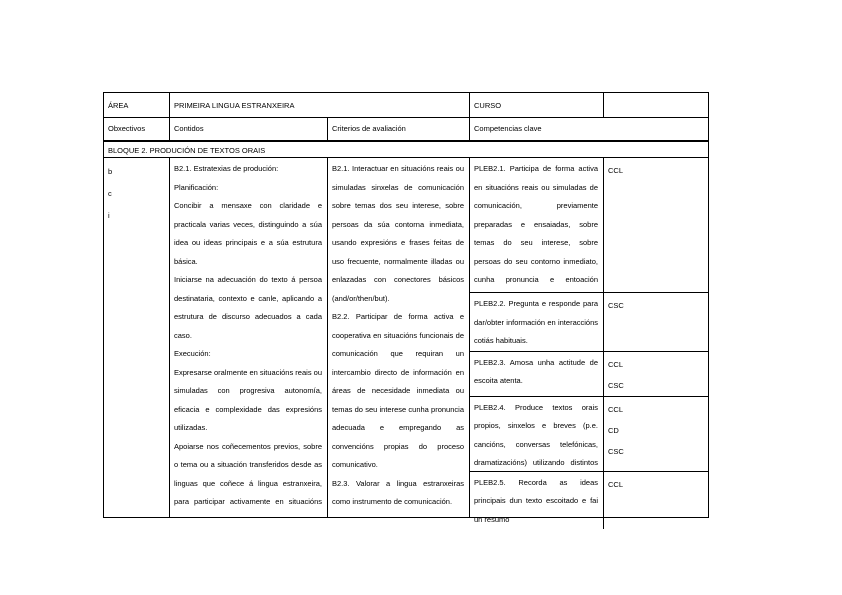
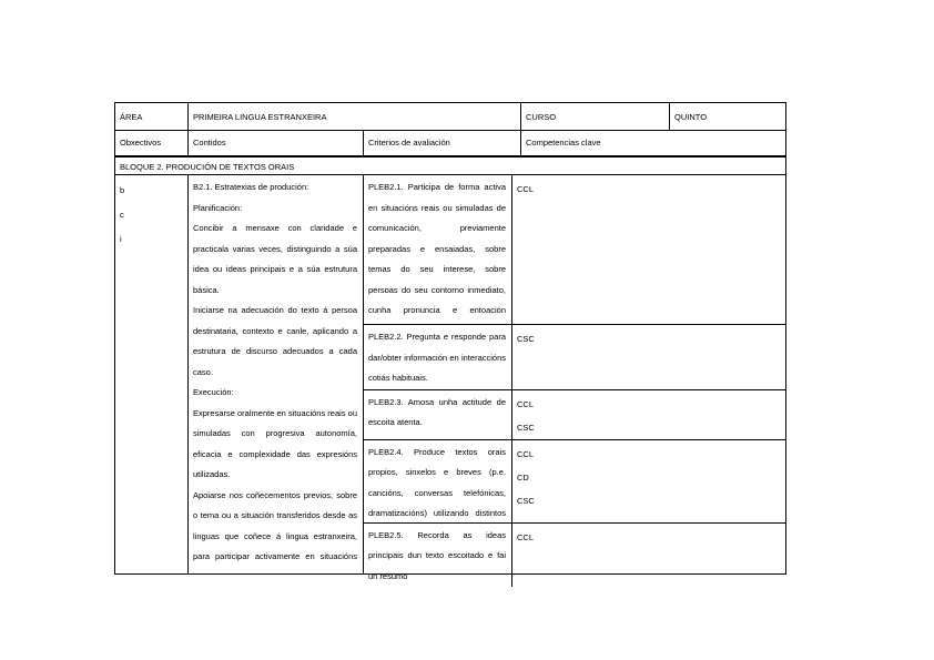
  ÁREA
  PRIMEIRA LINGUA ESTRANXEIRA
  CURSO
+ QUINTO
  Obxectivos
  Contidos
  Criterios de avaliación
  Competencias clave
  BLOQUE 2. PRODUCIÓN DE TEXTOS ORAIS
  b
  c
  i
  B2.1. Estratexias de produción:
  Planificación:
  Concibir a mensaxe con claridade e practicala varias veces, distinguindo a súa idea ou ideas principais e a súa estrutura básica.
  Iniciarse na adecuación do texto á persoa destinataria, contexto e canle, aplicando a estrutura de discurso adecuados a cada caso.
  Execución:
  Expresarse oralmente en situacións reais ou simuladas con progresiva autonomía, eficacia e complexidade das expresións utilizadas.
- B2.1. Interactuar en situacións reais ou simuladas sinxelas de comunicación sobre temas dos seu interese, sobre persoas da súa contorna inmediata, usando expresións e frases feitas de uso frecuente, normalmente illadas ou enlazadas con conectores básicos (and/or/then/but).
- B2.2. Participar de forma activa e cooperativa en situacións funcionais de comunicación que requiran un intercambio directo de información en áreas de necesidade inmediata ou temas do seu interese cunha pronuncia adecuada e empregando as convencións propias do proceso comunicativo.
- B2.3. Valorar a lingua estranxeiras como instrumento de comunicación.
  PLEB2.1. Participa de forma activa en situacións reais ou simuladas de comunicación, previamente preparadas e ensaiadas, sobre temas do seu interese, sobre persoas do seu contorno inmediato, cunha pronuncia e entoación
  CCL
  PLEB2.2. Pregunta e responde para dar/obter información en interaccións cotiás habituais.
  CSC
  PLEB2.3. Amosa unha actitude de escoita atenta.
  CCL
  CSC
  PLEB2.4. Produce textos orais propios, sinxelos e breves (p.e. cancións, conversas telefónicas, dramatizacións) utilizando distintos
  CCL
  CD
  CSC
  PLEB2.5. Recorda as ideas principais dun texto escoitado e fai un resumo
  CCL
